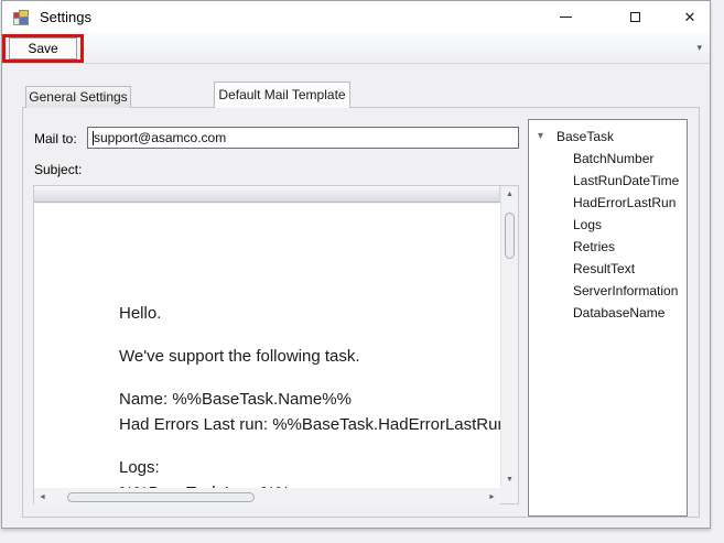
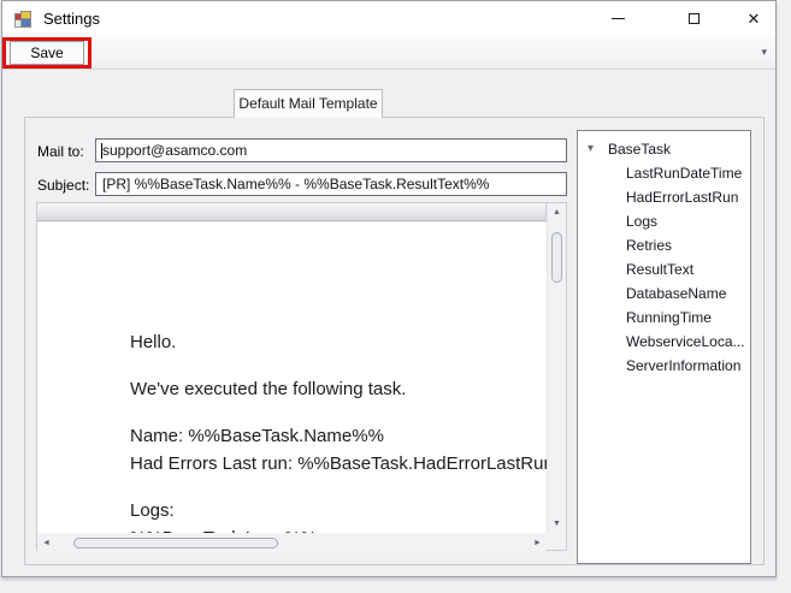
  Settings
  ✕
  Save
  ▾
- General Settings
  Default Mail Template
  Mail to:
  support@asamco.com
  Subject:
+ [PR] %%BaseTask.Name%% - %%BaseTask.ResultText%%
  Hello.
- We've support the following task.
+ We've executed the following task.
  Name: %%BaseTask.Name%%
  Had Errors Last run: %%BaseTask.HadErrorLastRu
  Logs:
  ▾
  BaseTask
- BatchNumber
  LastRunDateTime
  HadErrorLastRun
  Logs
  Retries
  ResultText
- ServerInformation
+ DatabaseName
+ RunningTime
+ WebserviceLoca...
- DatabaseName
+ ServerInformation
